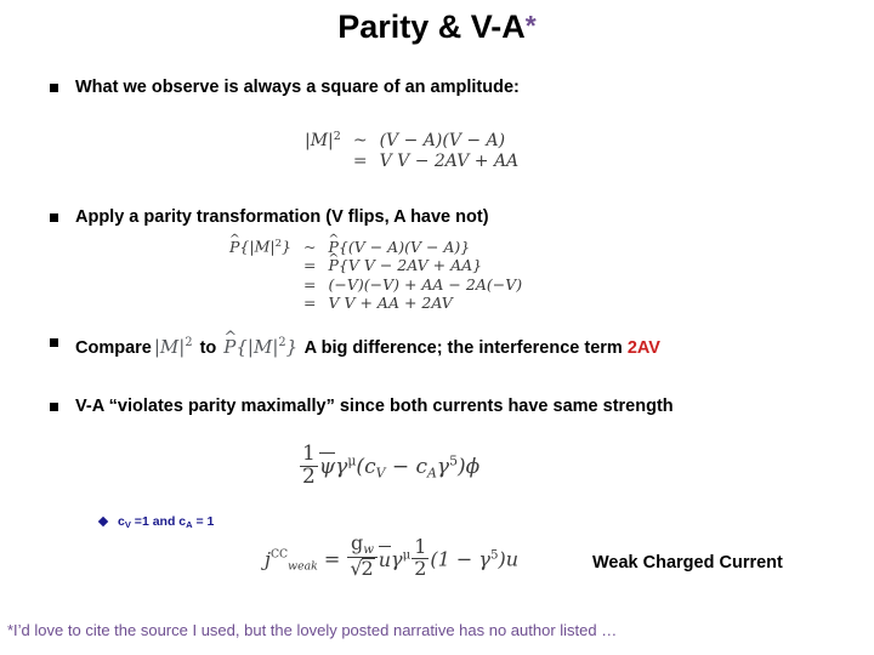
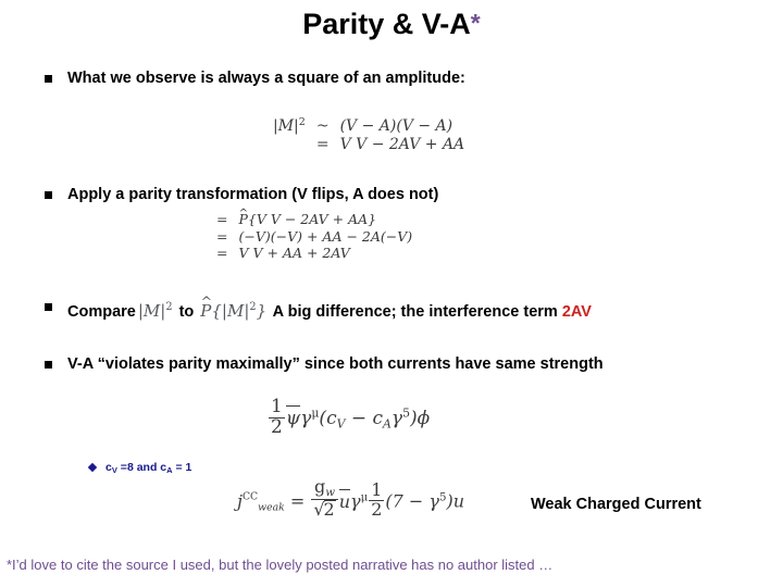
  Parity & V-A*
  What we observe is always a square of an amplitude:
  |M|2	~	(V − A)(V − A)
  	=	V V − 2AV + AA
- Apply a parity transformation (V flips, A have not)
+ Apply a parity transformation (V flips, A does not)
- ^P{|M|2}	~	^P{(V − A)(V − A)}
  	=	^P{V V − 2AV + AA}
  	=	(−V)(−V) + AA − 2A(−V)
  	=	V V + AA + 2AV
  Compare |M|2 to
  ^
  P{|M|2} A big difference; the interference term 2AV
  V-A “violates parity maximally” since both currents have same strength
  1
  2
  ψγμ(cV − cAγ5)ϕ
- cV =1 and cA = 1
+ cV =8 and cA = 1
  jCCweak =
  gw
  √2
  uγμ
  1
  2
- (1 − γ5)u
+ (7 − γ5)u
  Weak Charged Current
  *I’d love to cite the source I used, but the lovely posted narrative has no author listed …
